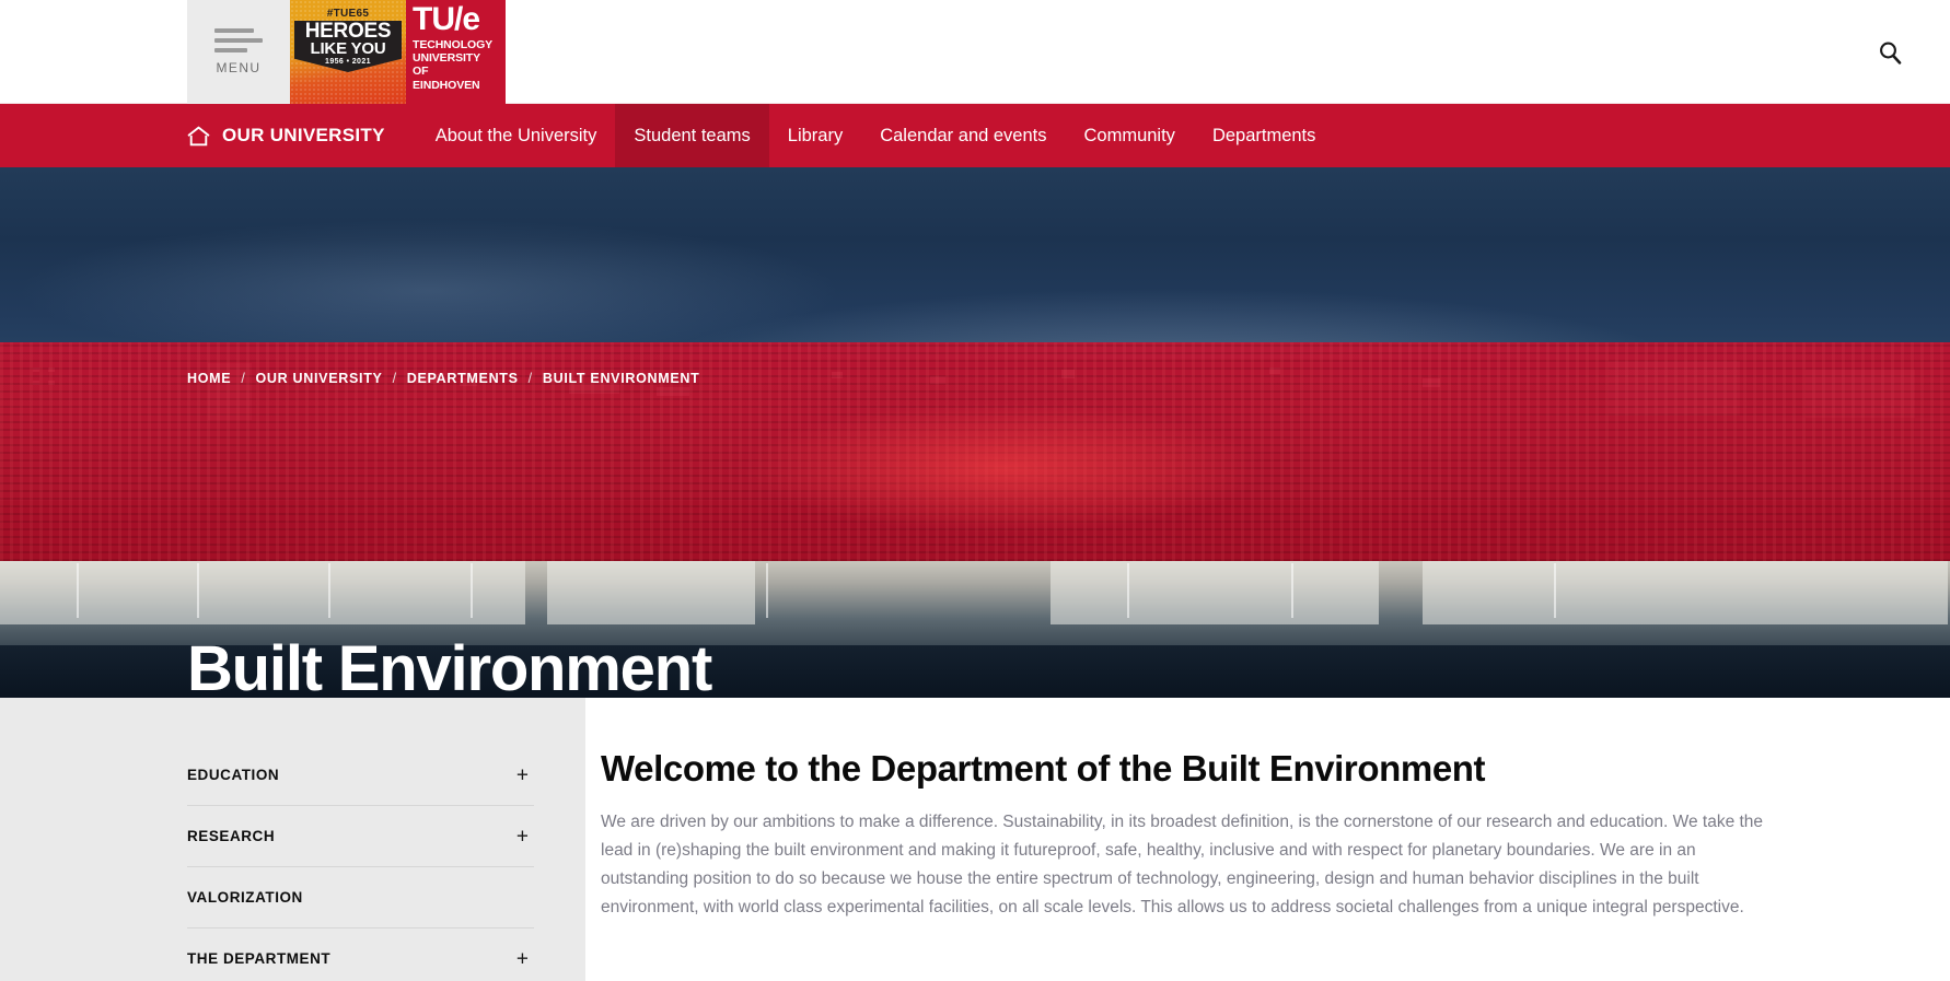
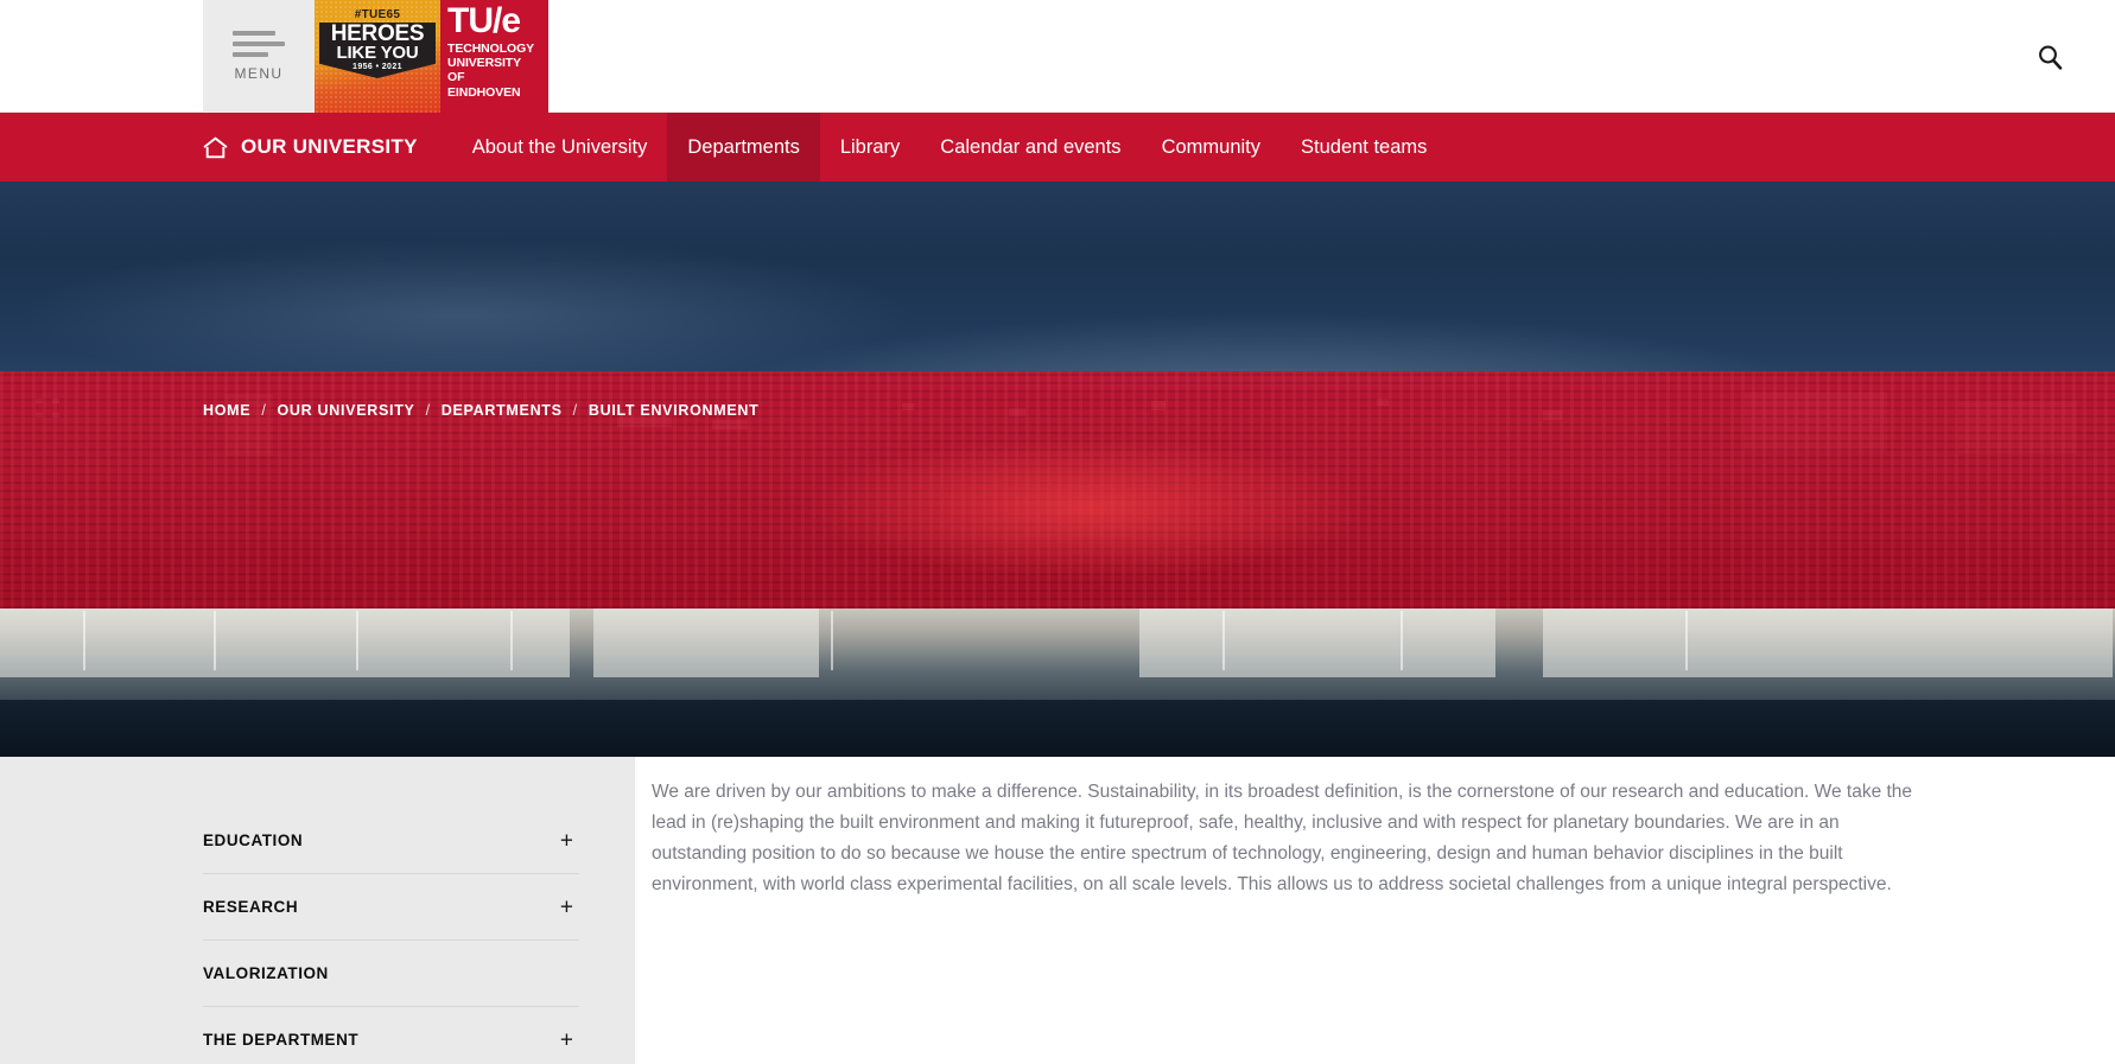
  MENU
  #TUE65
  HEROES
  LIKE YOU
  TU/e
  TECHNOLOGY
  UNIVERSITY
  OF
  EINDHOVEN
  OUR UNIVERSITY
  About the University
- Student teams
+ Departments
  Library
  Calendar and events
  Community
- Departments
+ Student teams
  HOME
  /
  OUR UNIVERSITY
  /
  DEPARTMENTS
  /
  BUILT ENVIRONMENT
- Built Environment
  EDUCATION
  +
  RESEARCH
  +
  VALORIZATION
  THE DEPARTMENT
  +
- Welcome to the Department of the Built Environment
  We are driven by our ambitions to make a difference. Sustainability, in its broadest definition, is the cornerstone of our research and education. We take the lead in (re)shaping the built environment and making it futureproof, safe, healthy, inclusive and with respect for planetary boundaries. We are in an outstanding position to do so because we house the entire spectrum of technology, engineering, design and human behavior disciplines in the built environment, with world class experimental facilities, on all scale levels. This allows us to address societal challenges from a unique integral perspective.
